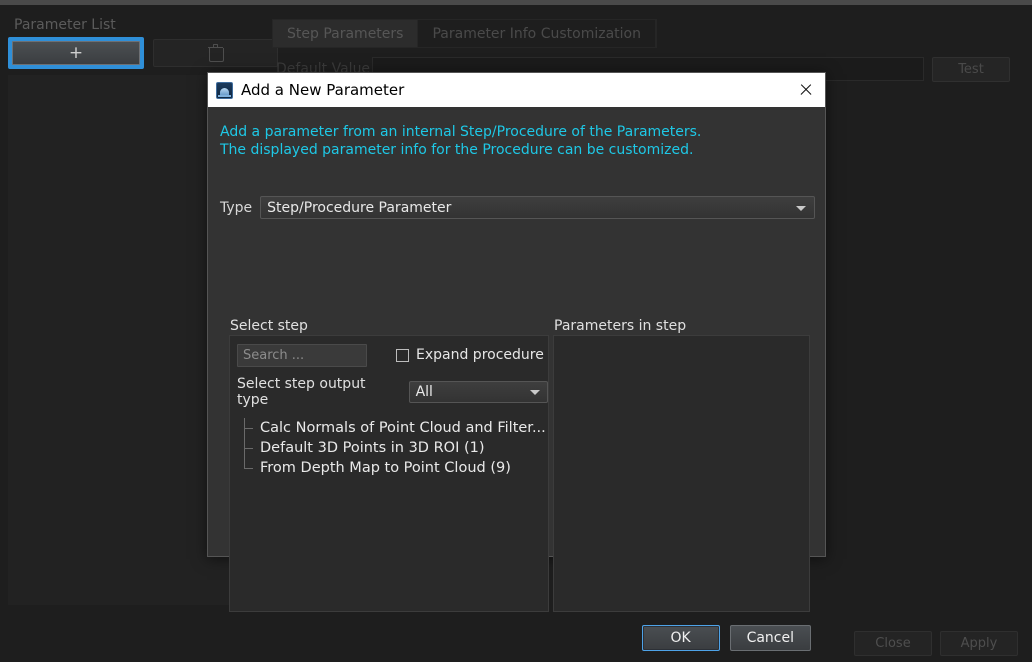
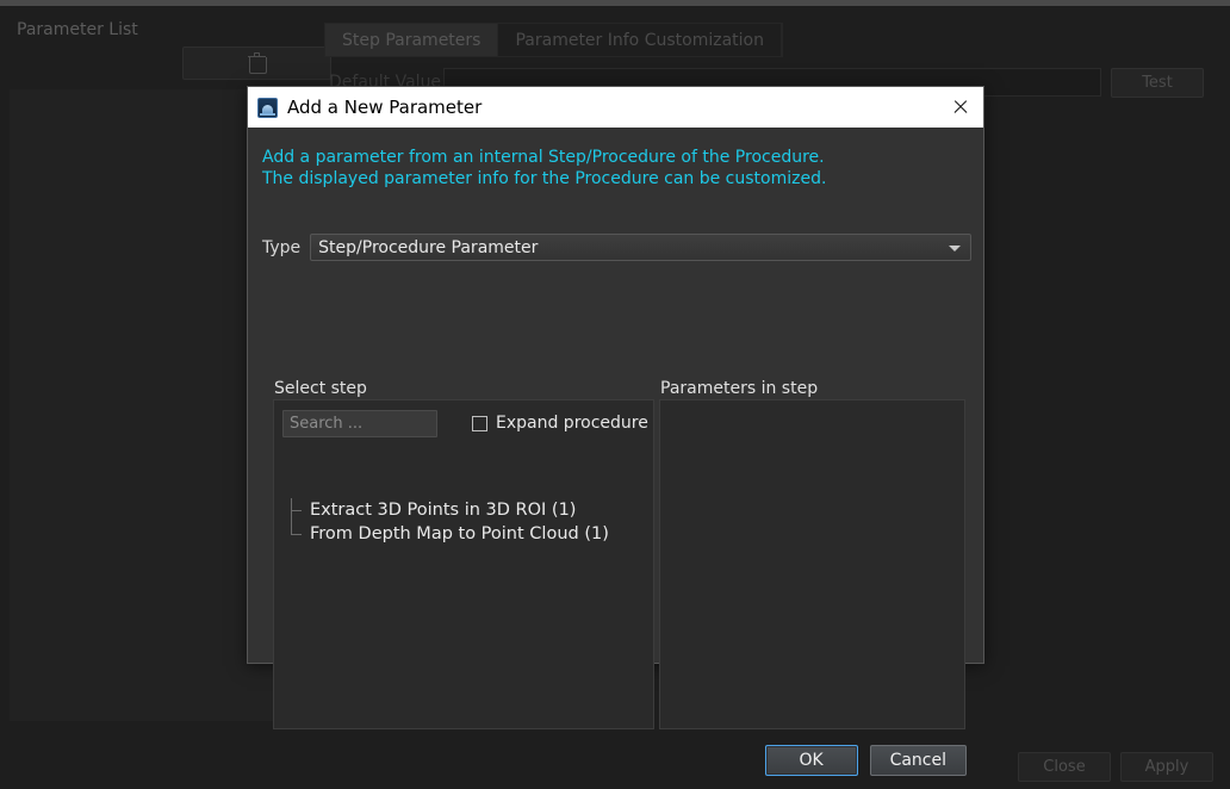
  Parameter List
- +
  Step Parameters
  Parameter Info Customization
  Default Value
  Test
  Close
  Apply
  Add a New Parameter
- Add a parameter from an internal Step/Procedure of the Parameters.
+ Add a parameter from an internal Step/Procedure of the Procedure.
  The displayed parameter info for the Procedure can be customized.
  Type
  Step/Procedure Parameter
  Select step
  Parameters in step
  Search ...
  Expand procedure
- Select step output type
- All
- Calc Normals of Point Cloud and Filter...
- Default 3D Points in 3D ROI (1)
+ Extract 3D Points in 3D ROI (1)
- From Depth Map to Point Cloud (9)
+ From Depth Map to Point Cloud (1)
  OK
  Cancel
